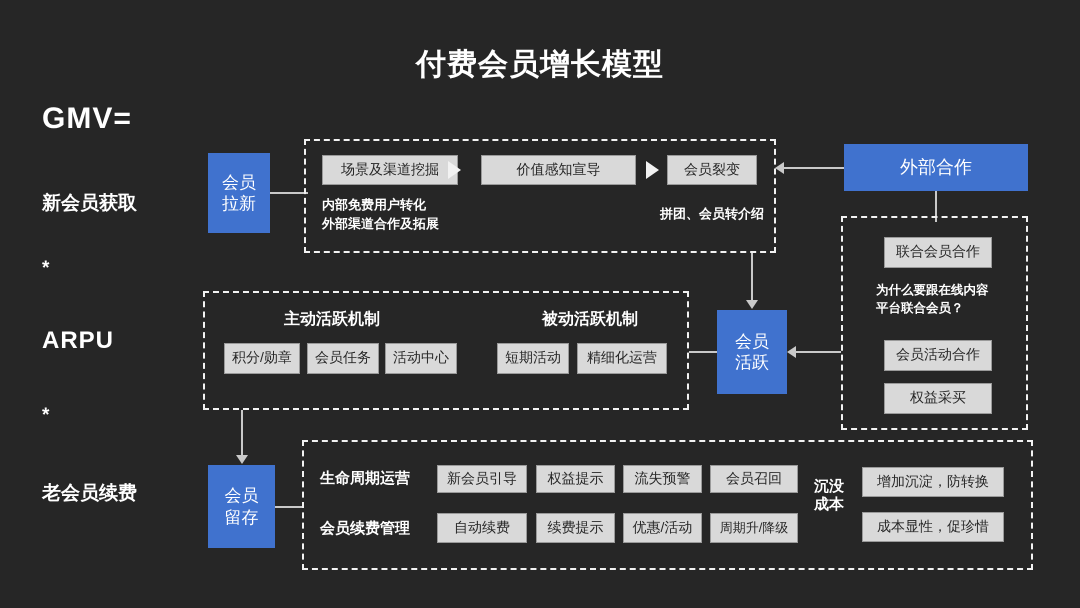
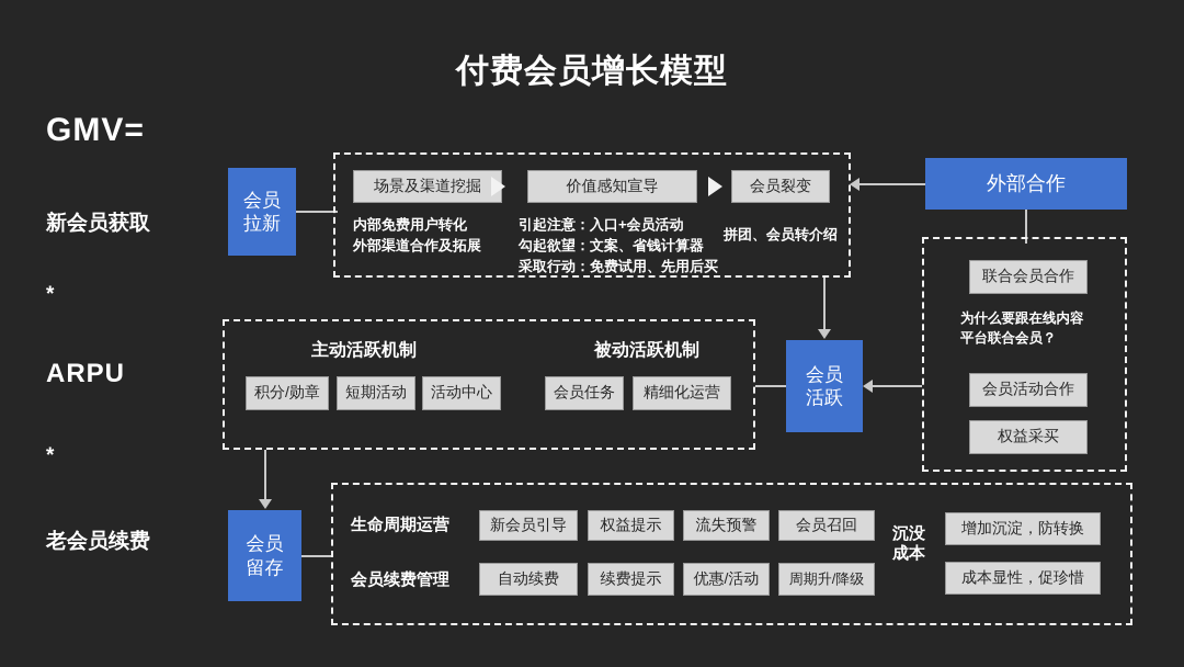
  付费会员增长模型
  GMV=
  新会员获取
  *
  ARPU
  *
  老会员续费
  会员
  拉新
  场景及渠道挖掘
  内部免费用户转化
  外部渠道合作及拓展
  价值感知宣导
+ 引起注意：入口+会员活动
+ 勾起欲望：文案、省钱计算器
+ 采取行动：免费试用、先用后买
  会员裂变
  拼团、会员转介绍
  外部合作
  联合会员合作
  为什么要跟在线内容
  平台联合会员？
  会员活动合作
  权益采买
  会员
  活跃
  主动活跃机制
  积分/勋章
- 会员任务
+ 短期活动
  活动中心
  被动活跃机制
- 短期活动
+ 会员任务
  精细化运营
  会员
  留存
  生命周期运营
  新会员引导
  权益提示
  流失预警
  会员召回
  会员续费管理
  自动续费
  续费提示
  优惠/活动
  周期升/降级
  沉没
  成本
  增加沉淀，防转换
  成本显性，促珍惜
